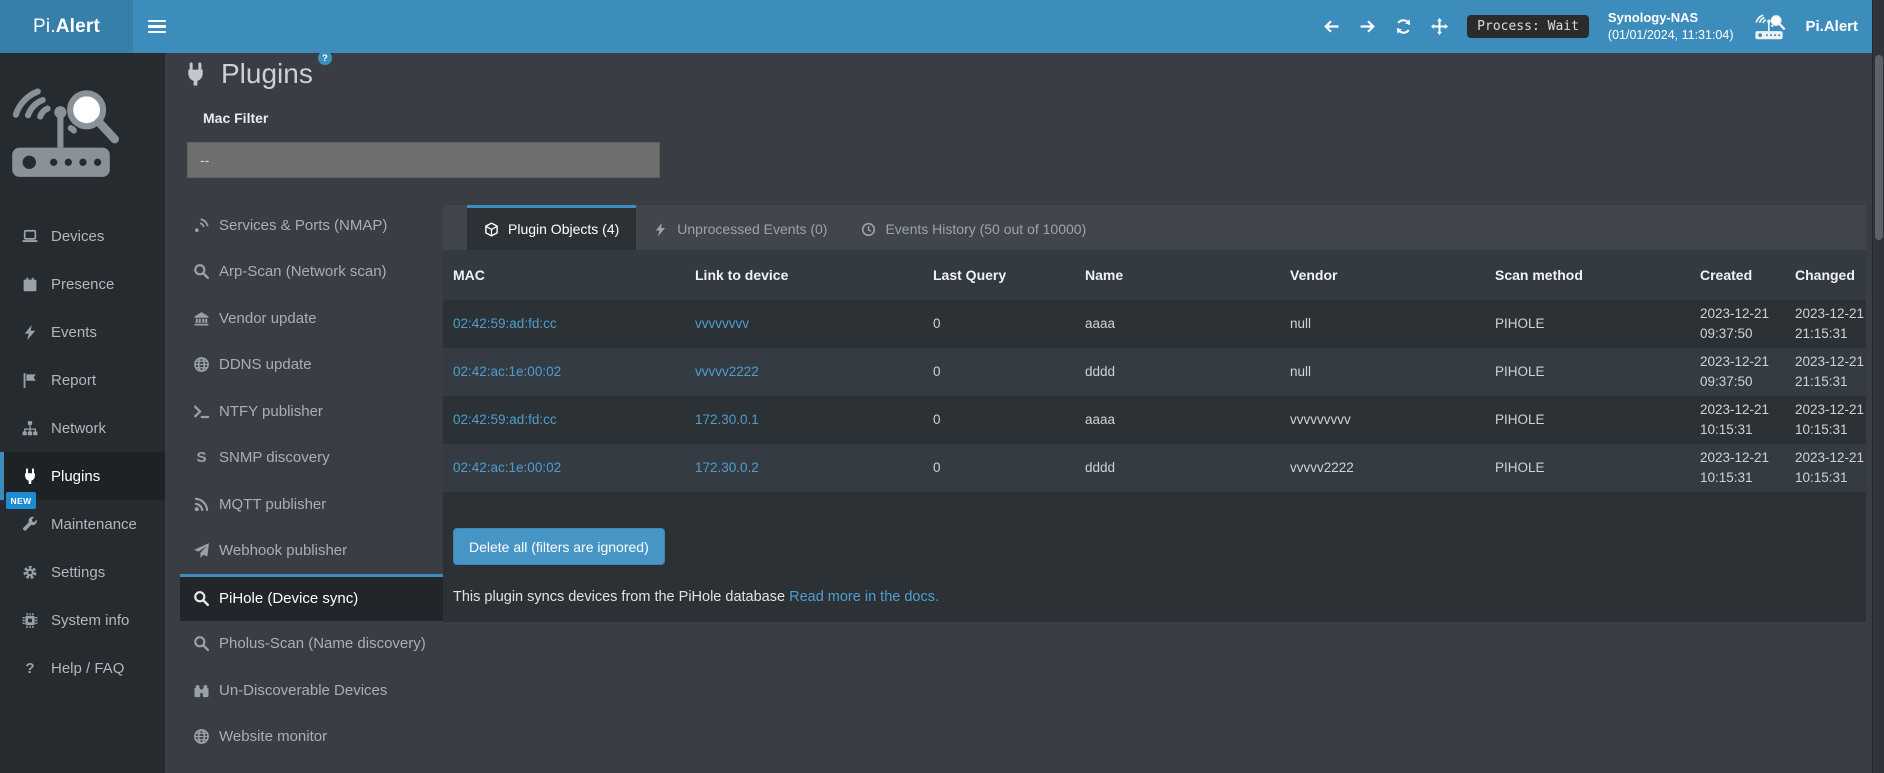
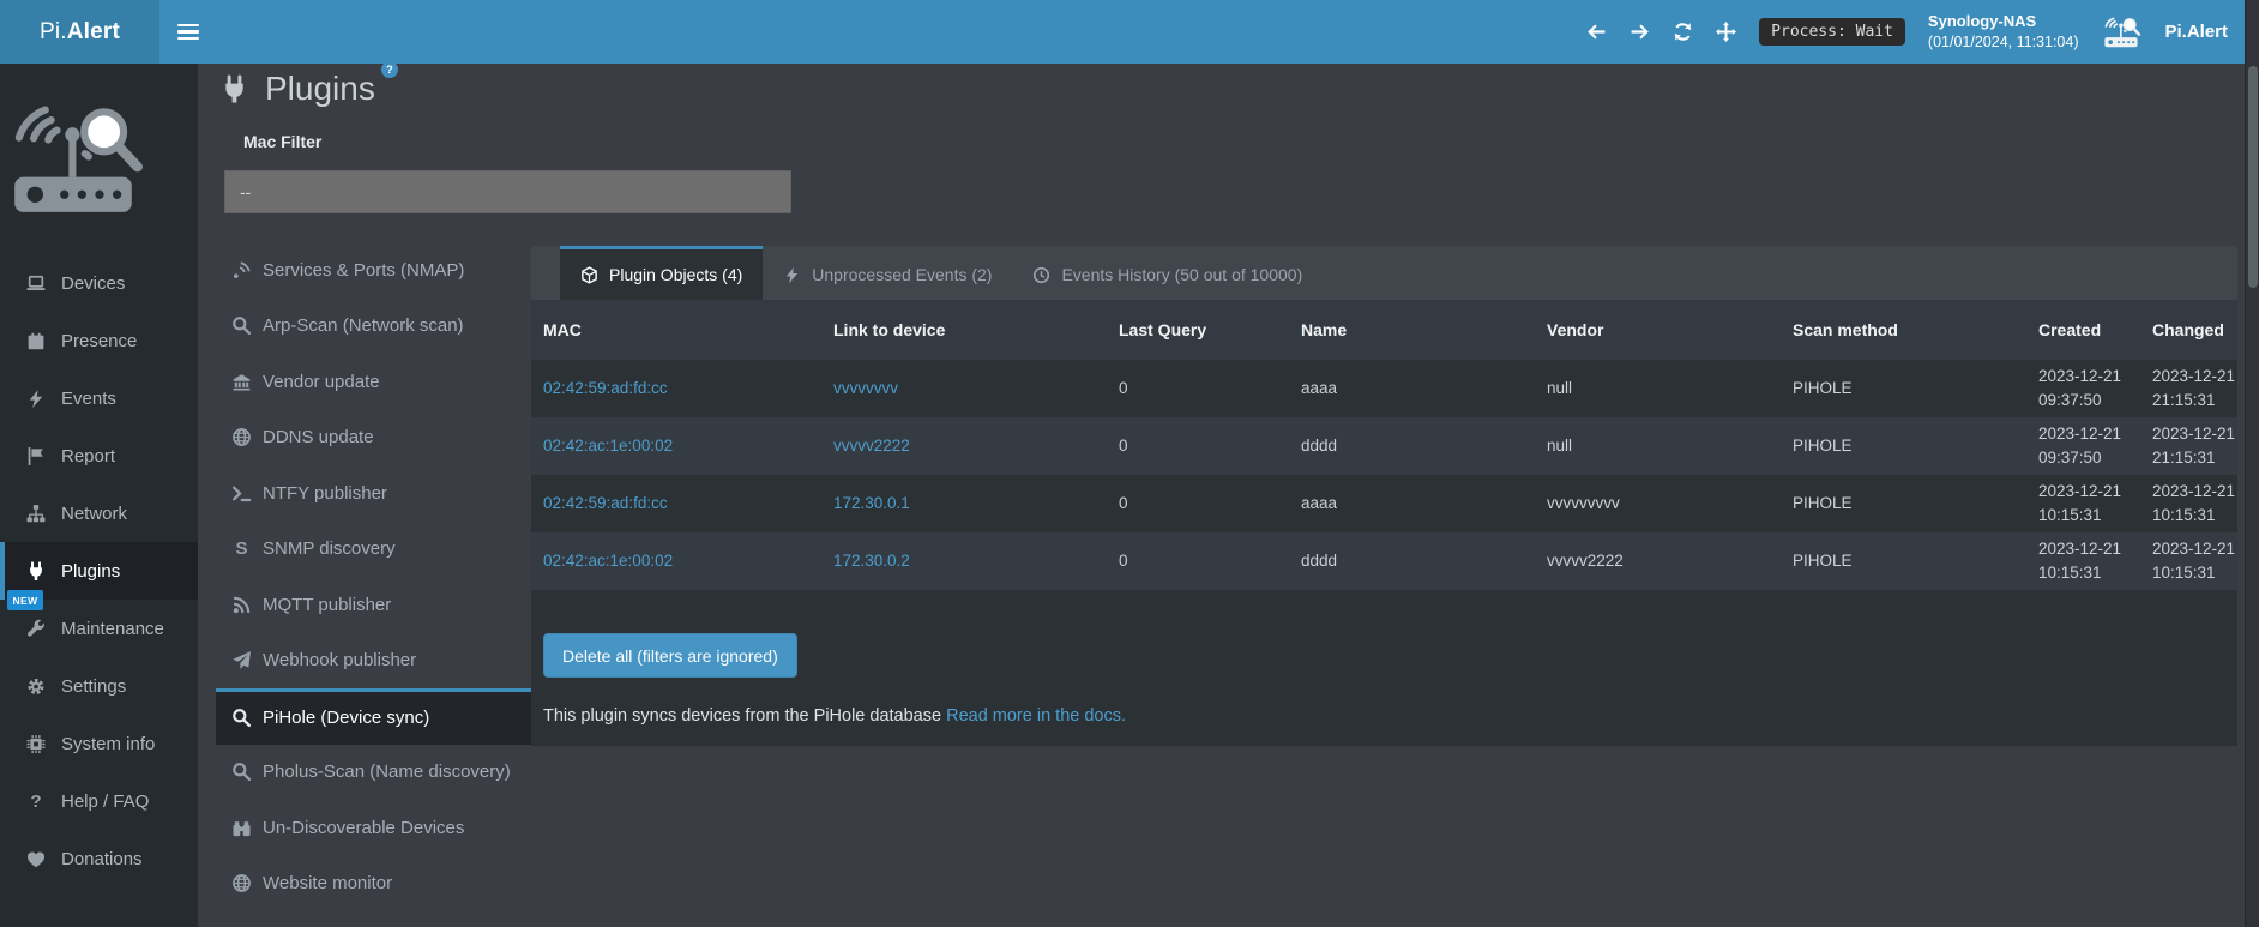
  Pi.
  Alert
  Process: Wait
  Synology-NAS
  (01/01/2024, 11:31:04)
  Pi.Alert
  Devices
  Presence
  Events
  Report
  Network
  Plugins
  NEW
  Maintenance
  Settings
  System info
  ?
  Help / FAQ
+ Donations
  Plugins
  ?
  Mac Filter
  --
  Services & Ports (NMAP)
  Arp-Scan (Network scan)
  Vendor update
  DDNS update
  NTFY publisher
  S
  SNMP discovery
  MQTT publisher
  Webhook publisher
  PiHole (Device sync)
  Pholus-Scan (Name discovery)
  Un-Discoverable Devices
  Website monitor
  Plugin Objects (4)
- Unprocessed Events (0)
+ Unprocessed Events (2)
  Events History (50 out of 10000)
  MAC	Link to device	Last Query	Name	Vendor	Scan method	Created	Changed
  02:42:59:ad:fd:cc	vvvvvvvv	0	aaaa	null	PIHOLE	2023-12-21 09:37:50	2023-12-21 21:15:31
  02:42:ac:1e:00:02	vvvvv2222	0	dddd	null	PIHOLE	2023-12-21 09:37:50	2023-12-21 21:15:31
  02:42:59:ad:fd:cc	172.30.0.1	0	aaaa	vvvvvvvvv	PIHOLE	2023-12-21 10:15:31	2023-12-21 10:15:31
  02:42:ac:1e:00:02	172.30.0.2	0	dddd	vvvvv2222	PIHOLE	2023-12-21 10:15:31	2023-12-21 10:15:31
  Delete all (filters are ignored)
  This plugin syncs devices from the PiHole database Read more in the docs.
